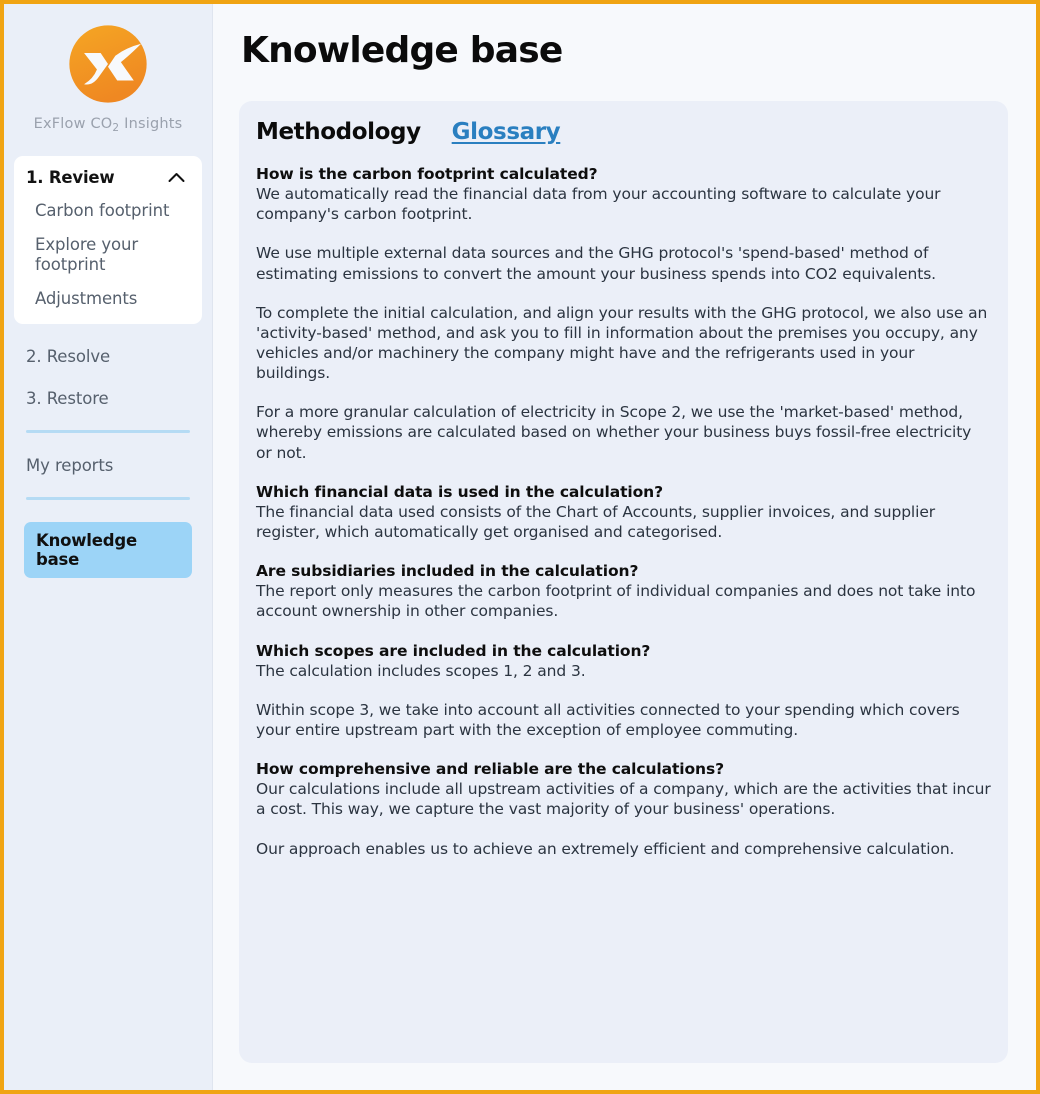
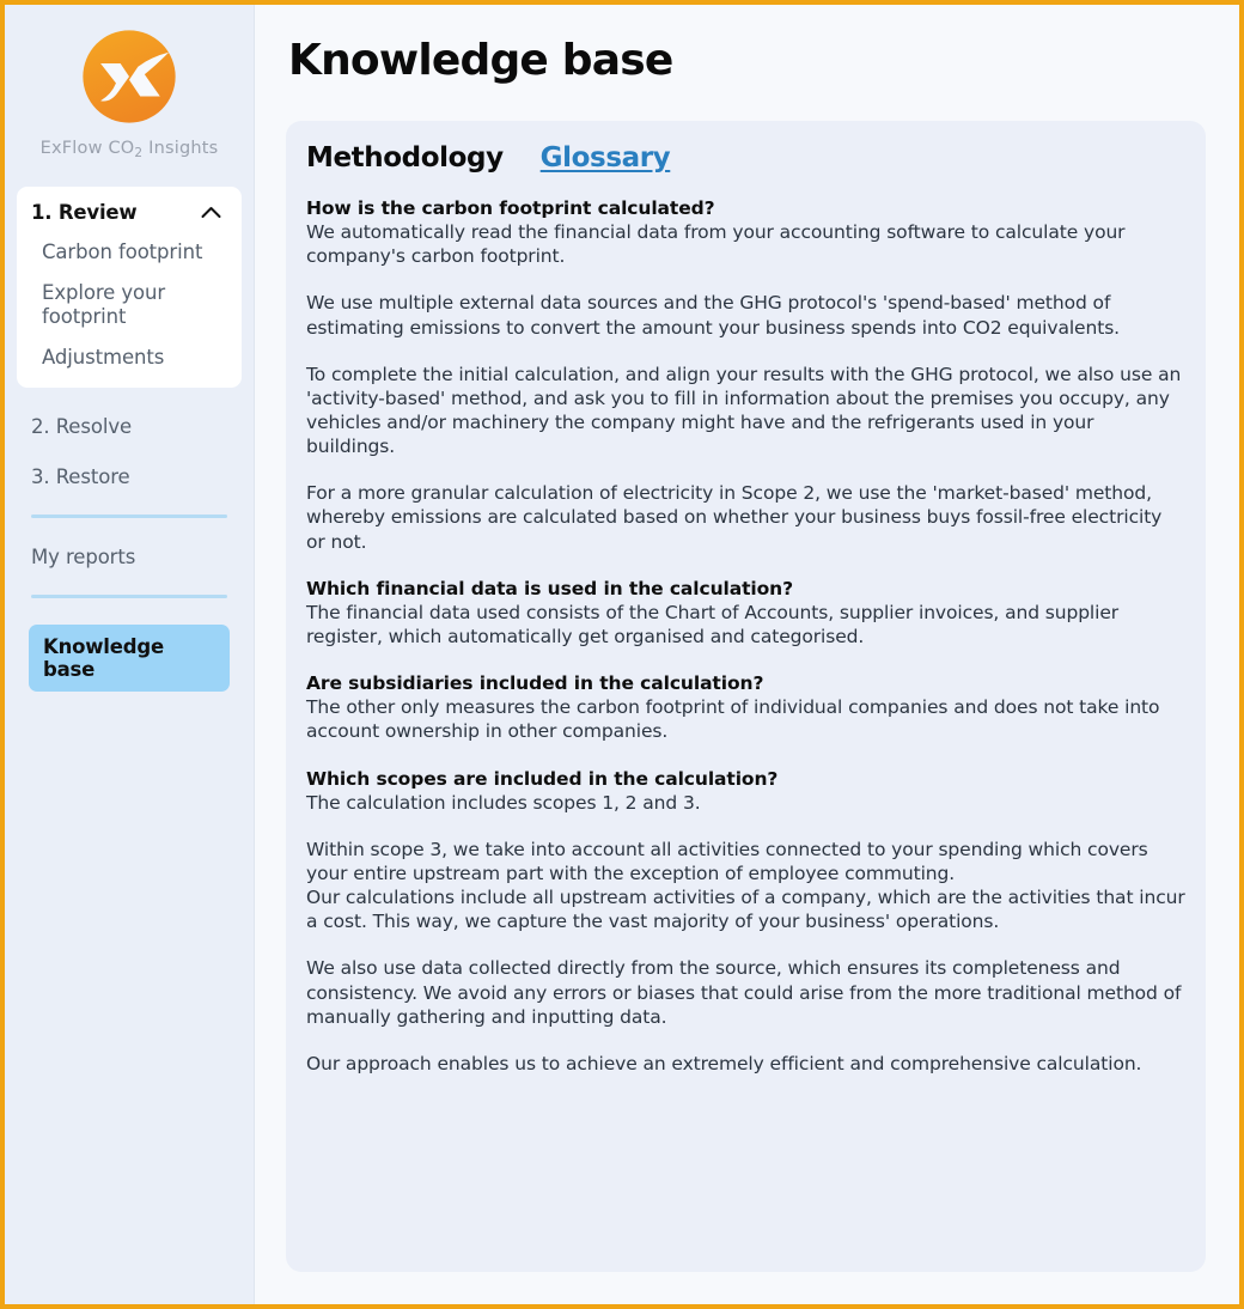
  ExFlow CO2 Insights
  1. Review
  Carbon footprint
  Explore your footprint
  Adjustments
  2. Resolve
  3. Restore
  My reports
  Knowledge base
  Knowledge base
  Methodology
  Glossary
  How is the carbon footprint calculated?
  We automatically read the financial data from your accounting software to calculate your company's carbon footprint.
  We use multiple external data sources and the GHG protocol's 'spend-based' method of estimating emissions to convert the amount your business spends into CO2 equivalents.
  To complete the initial calculation, and align your results with the GHG protocol, we also use an 'activity-based' method, and ask you to fill in information about the premises you occupy, any vehicles and/or machinery the company might have and the refrigerants used in your buildings.
  For a more granular calculation of electricity in Scope 2, we use the 'market-based' method, whereby emissions are calculated based on whether your business buys fossil-free electricity or not.
  Which financial data is used in the calculation?
  The financial data used consists of the Chart of Accounts, supplier invoices, and supplier register, which automatically get organised and categorised.
  Are subsidiaries included in the calculation?
- The report only measures the carbon footprint of individual companies and does not take into account ownership in other companies.
+ The other only measures the carbon footprint of individual companies and does not take into account ownership in other companies.
  Which scopes are included in the calculation?
  The calculation includes scopes 1, 2 and 3.
  Within scope 3, we take into account all activities connected to your spending which covers your entire upstream part with the exception of employee commuting.
- How comprehensive and reliable are the calculations?
  Our calculations include all upstream activities of a company, which are the activities that incur a cost. This way, we capture the vast majority of your business' operations.
+ We also use data collected directly from the source, which ensures its completeness and consistency. We avoid any errors or biases that could arise from the more traditional method of manually gathering and inputting data.
  Our approach enables us to achieve an extremely efficient and comprehensive calculation.
